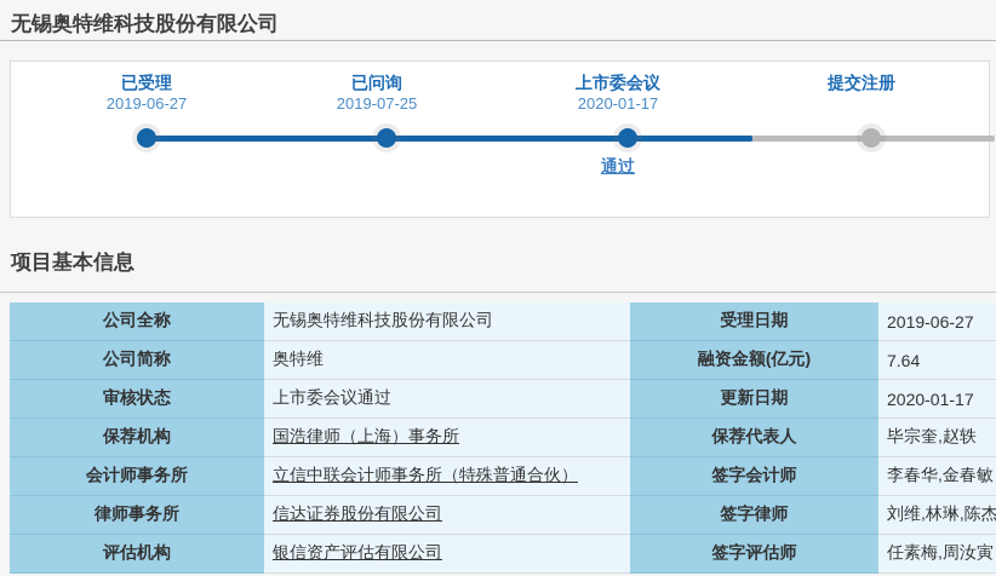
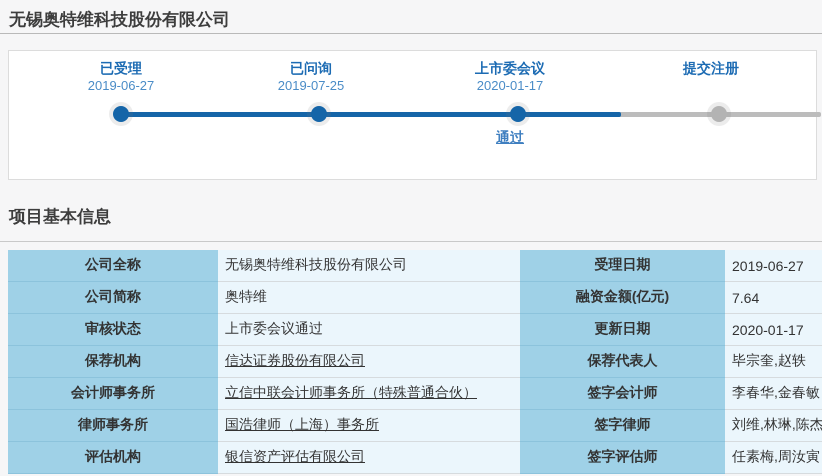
  无锡奥特维科技股份有限公司
  已受理
  2019-06-27
  已问询
  2019-07-25
  上市委会议
  2020-01-17
  提交注册
  通过
  项目基本信息
  公司全称
  无锡奥特维科技股份有限公司
  受理日期
  2019-06-27
  公司简称
  奥特维
  融资金额(亿元)
  7.64
  审核状态
  上市委会议通过
  更新日期
  2020-01-17
  保荐机构
- 国浩律师（上海）事务所
+ 信达证券股份有限公司
  保荐代表人
  毕宗奎,赵轶
  会计师事务所
  立信中联会计师事务所（特殊普通合伙）
  签字会计师
  李春华,金春敏
  律师事务所
- 信达证券股份有限公司
+ 国浩律师（上海）事务所
  签字律师
  刘维,林琳,陈杰
  评估机构
  银信资产评估有限公司
  签字评估师
  任素梅,周汝寅
